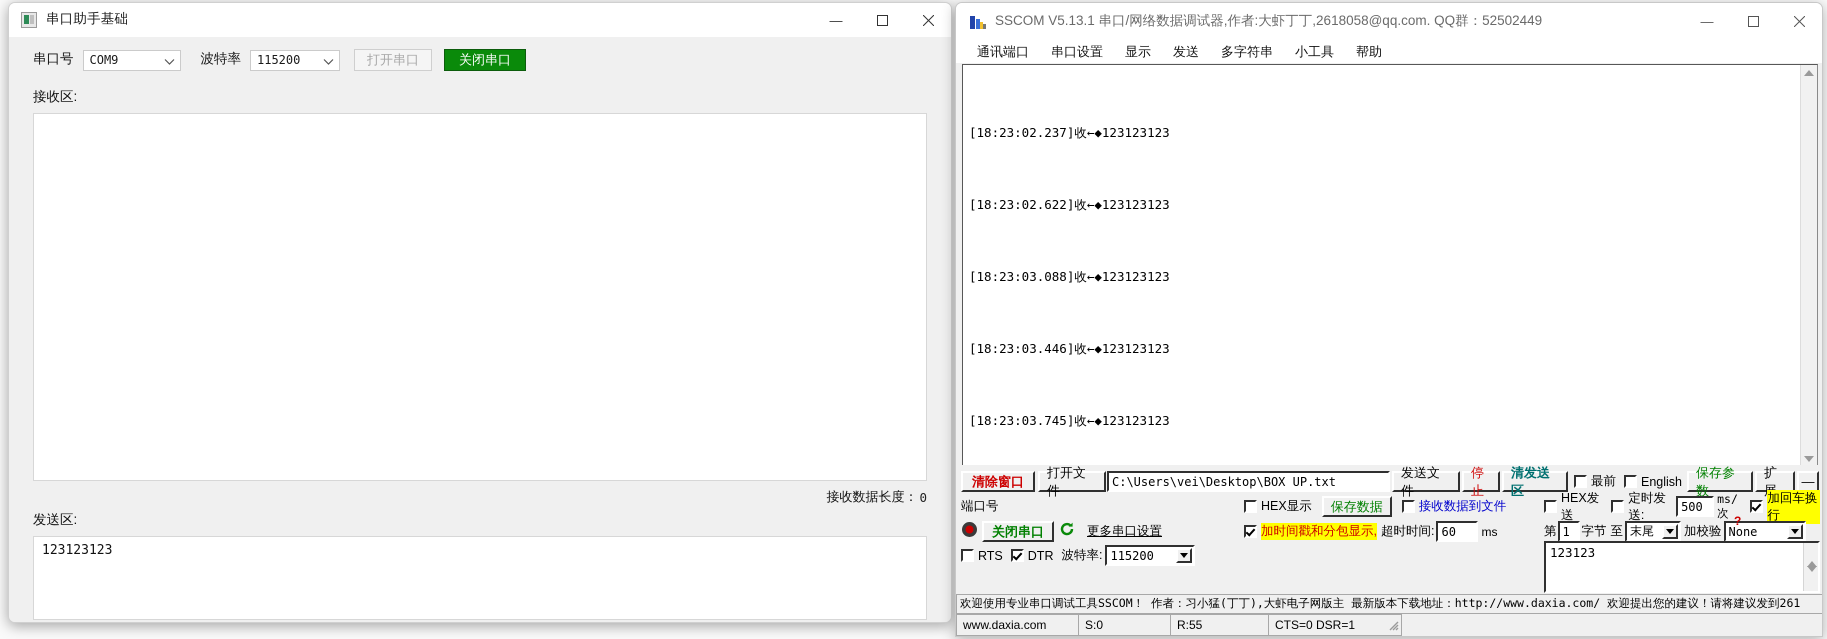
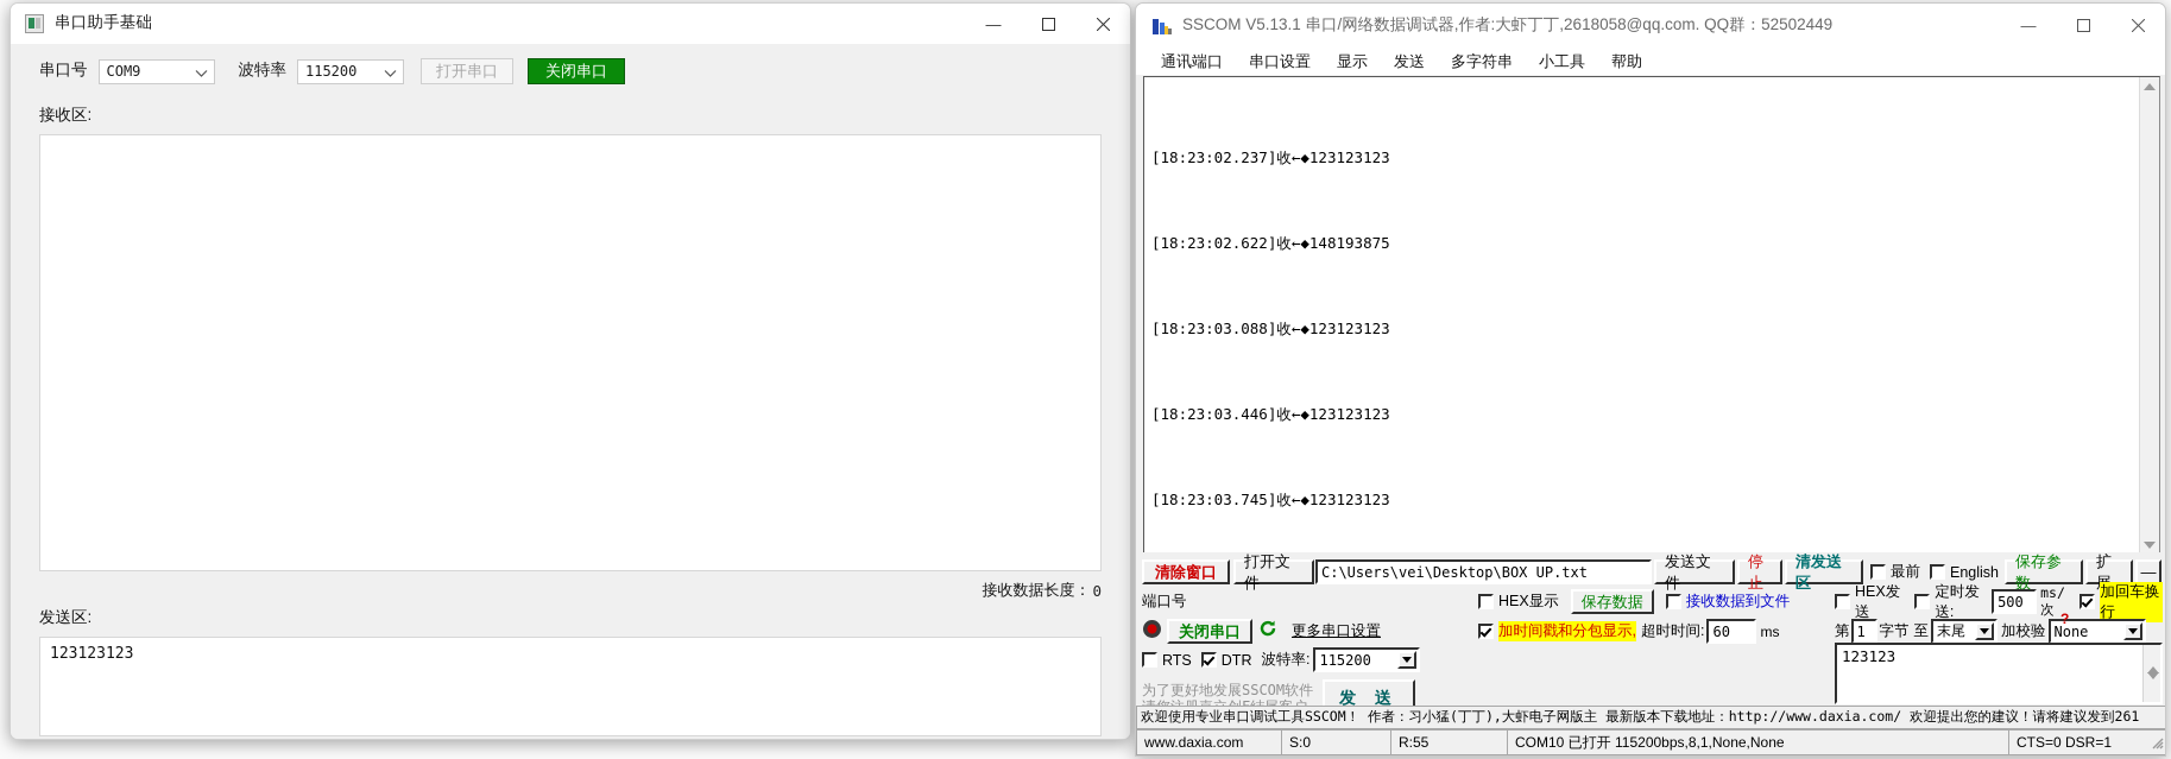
  串口助手基础
  —
  串口号
  COM9
  波特率
  115200
  打开串口
  关闭串口
  接收区:
  接收数据长度：
  0
  发送区:
  123123123
  SSCOM V5.13.1 串口/网络数据调试器,作者:大虾丁丁,2618058@qq.com. QQ群：52502449
  —
  通讯端口
  串口设置
  显示
  发送
  多字符串
  小工具
  帮助
  [18:23:02.237]收←◆123123123
- [18:23:02.622]收←◆123123123
+ [18:23:02.622]收←◆148193875
  [18:23:03.088]收←◆123123123
  [18:23:03.446]收←◆123123123
  [18:23:03.745]收←◆123123123
  清除窗口
  打开文件
  C:\Users\vei\Desktop\BOX UP.txt
  发送文件
  停止
  清发送区
  最前
  English
  保存参数
  —
  端口号
  关闭串口
  更多串口设置
  RTS
  DTR
  波特率:
  115200
+ 为了更好地发展SSCOM软件
+ 发 送
  HEX显示
  保存数据
  接收数据到文件
  加时间戳和分包显示,
  超时时间:
  60
  ms
  HEX发送
  定时发送:
  500
  ms/次
  加回车换行
  第
  1
  字节
  至
  末尾
  加校验
  None
  ?
  123123
  欢迎使用专业串口调试工具SSCOM！ 作者：习小猛(丁丁),大虾电子网版主 最新版本下载地址：http://www.daxia.com/ 欢迎提出您的建议！请将建议发到261
  www.daxia.com
  S:0
  R:55
+ COM10 已打开 115200bps,8,1,None,None
  CTS=0 DSR=1
